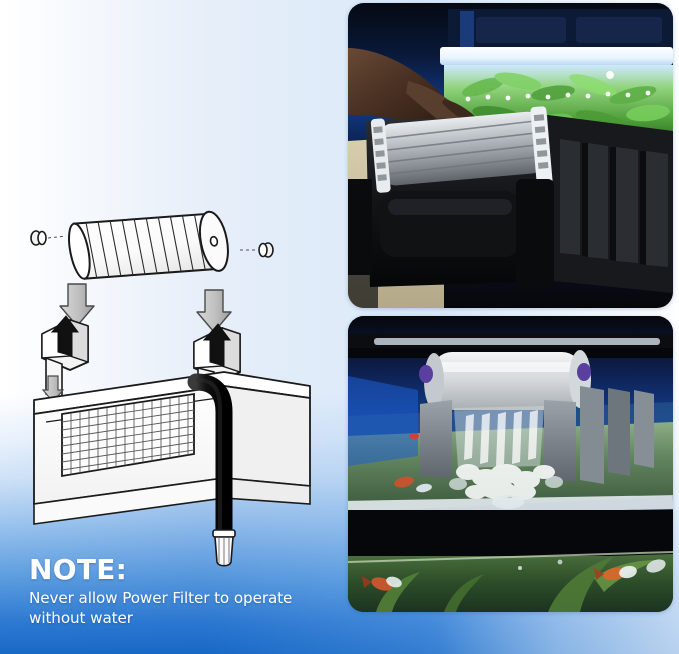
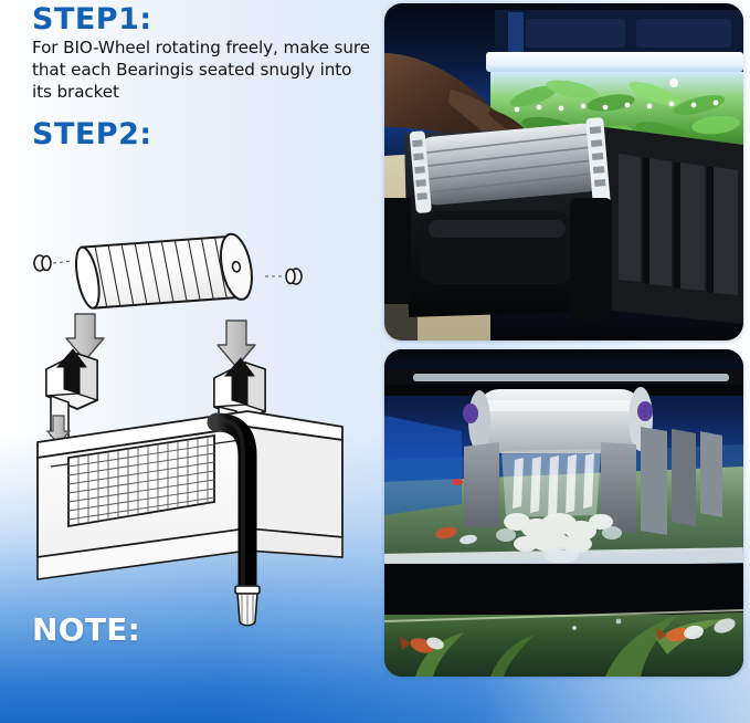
+ STEP1:
+ For BIO-Wheel rotating freely, make sure that each Bearingis seated snugly into its bracket
+ STEP2:
  NOTE:
- Never allow Power Filter to operate without water
